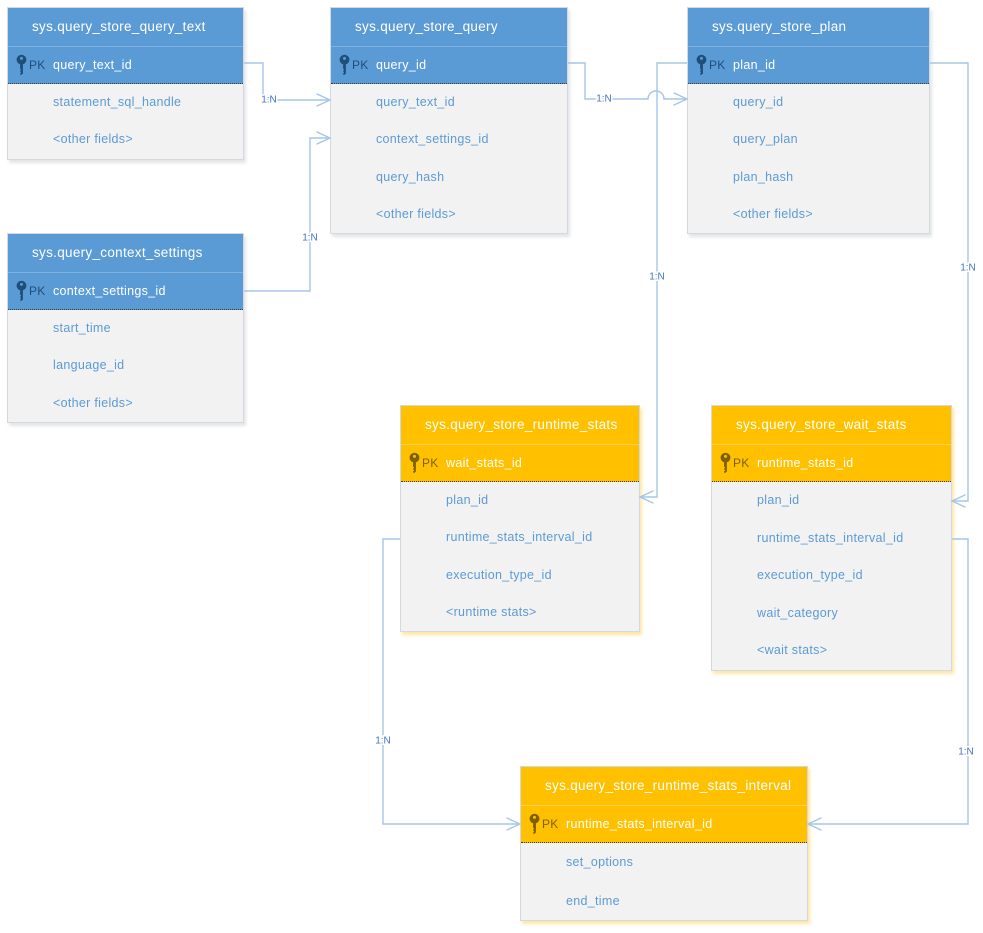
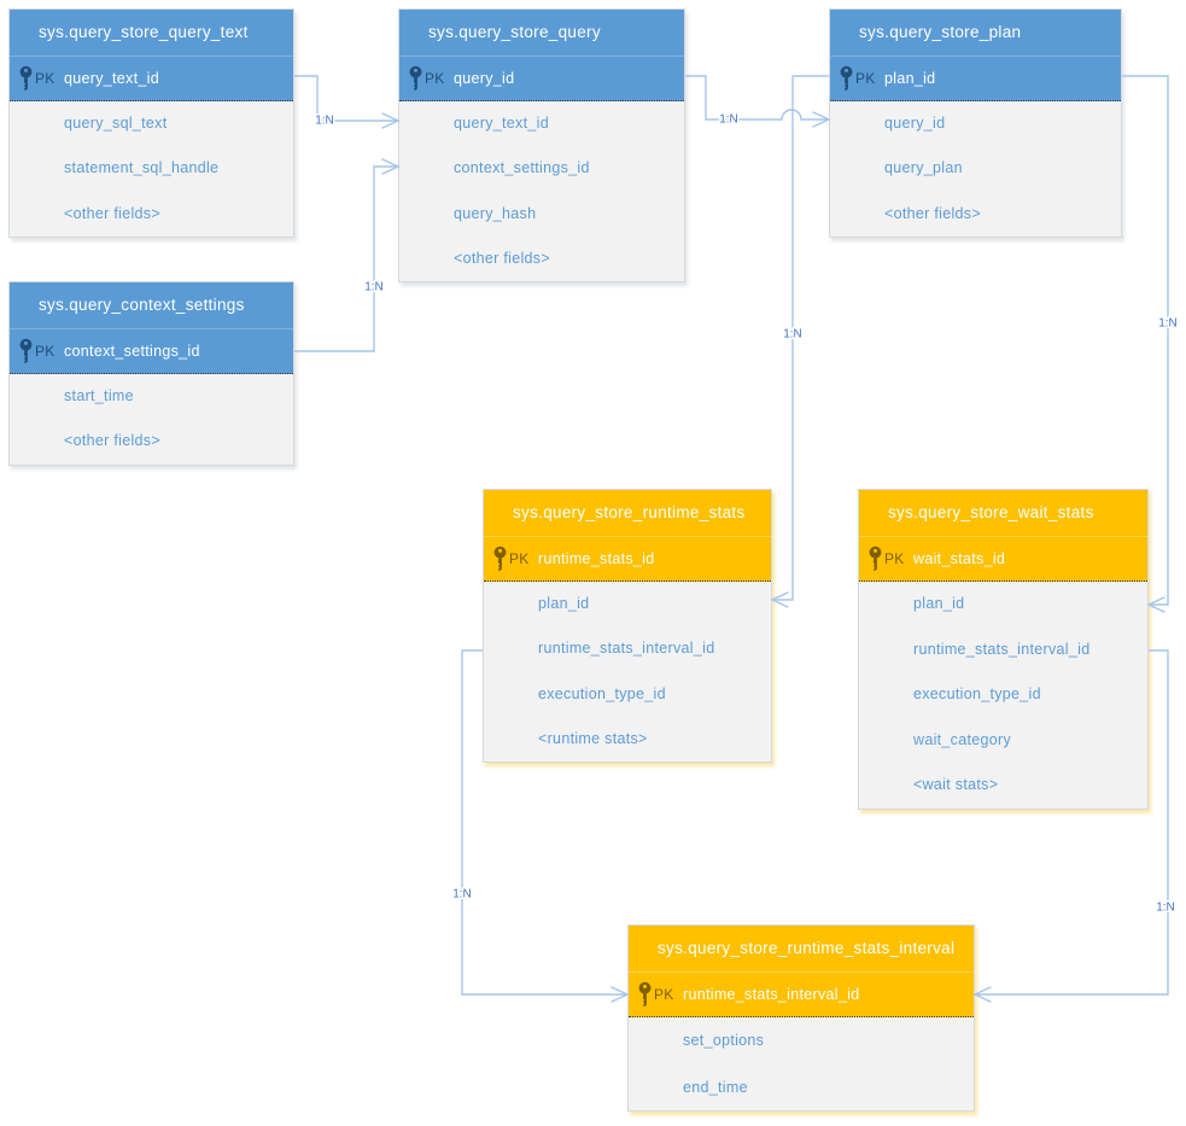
  1:N
  1:N
  1:N
  1:N
  1:N
  1:N
  1:N
  sys.query_store_query_text
  PK
  query_text_id
+ query_sql_text
  statement_sql_handle
  <other fields>
  sys.query_store_query
  PK
  query_id
  query_text_id
  context_settings_id
  query_hash
  <other fields>
  sys.query_store_plan
  PK
  plan_id
  query_id
  query_plan
- plan_hash
  <other fields>
  sys.query_context_settings
  PK
  context_settings_id
  start_time
- language_id
  <other fields>
  sys.query_store_runtime_stats
  PK
- wait_stats_id
+ runtime_stats_id
  plan_id
  runtime_stats_interval_id
  execution_type_id
  <runtime stats>
  sys.query_store_wait_stats
  PK
- runtime_stats_id
+ wait_stats_id
  plan_id
  runtime_stats_interval_id
  execution_type_id
  wait_category
  <wait stats>
  sys.query_store_runtime_stats_interval
  PK
  runtime_stats_interval_id
  set_options
  end_time
